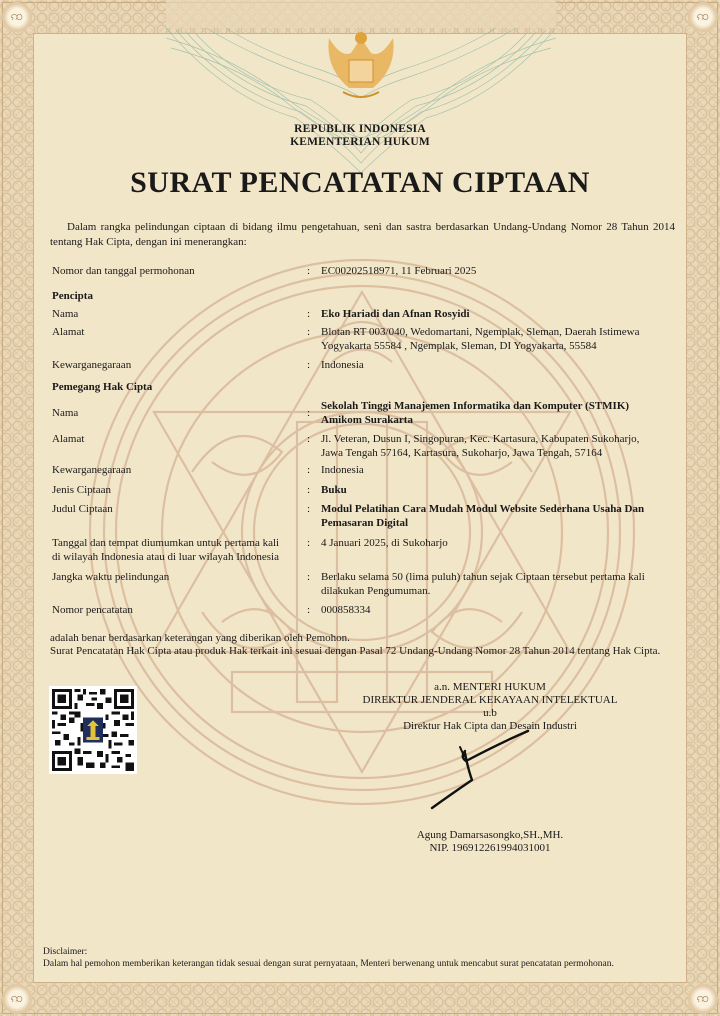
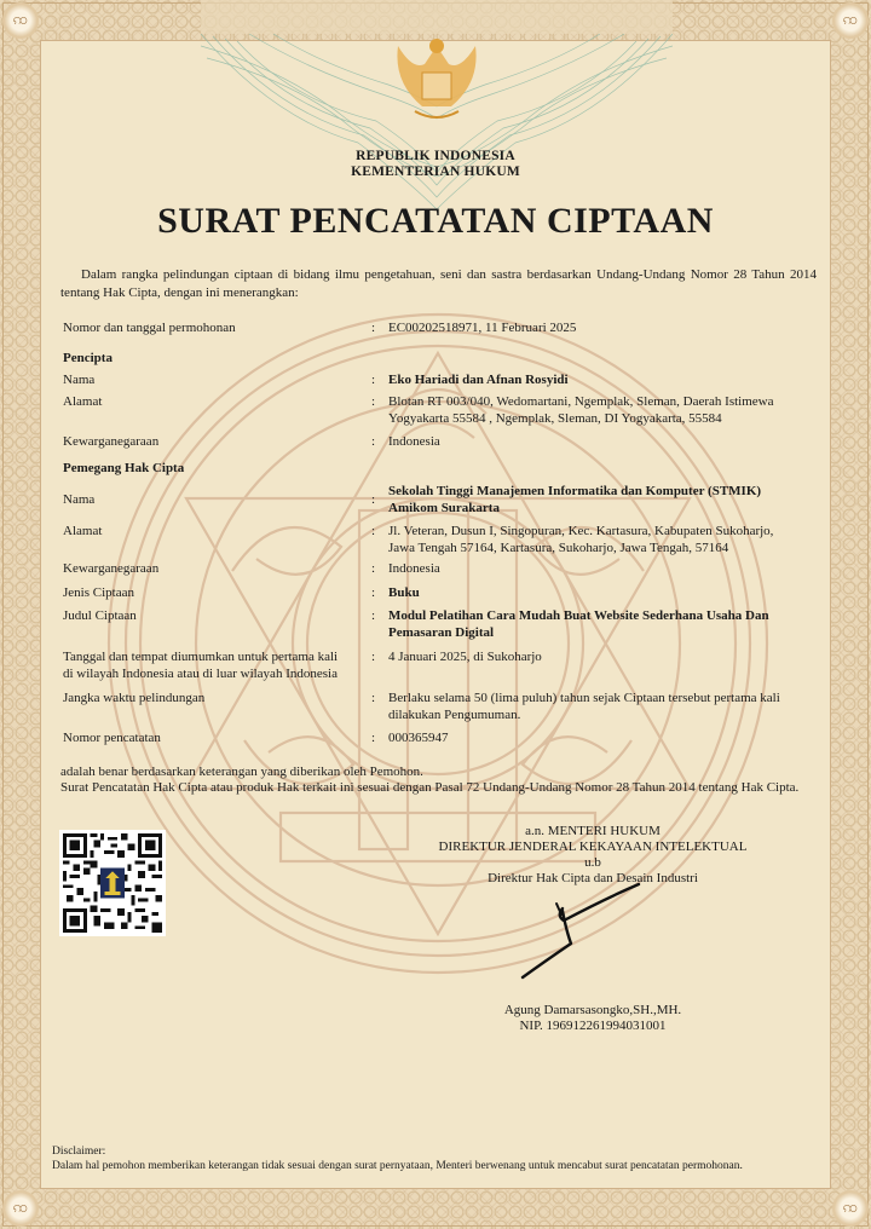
  ꩡ
  ꩡ
  ꩡ
  ꩡ
  REPUBLIK INDONESIA
  KEMENTERIAN HUKUM
  SURAT PENCATATAN CIPTAAN
  Dalam rangka pelindungan ciptaan di bidang ilmu pengetahuan, seni dan sastra berdasarkan Undang-Undang Nomor 28 Tahun 2014 tentang Hak Cipta, dengan ini menerangkan:
  Nomor dan tanggal permohonan
  :
  EC00202518971, 11 Februari 2025
  Pencipta
  Nama
  :
  Eko Hariadi dan Afnan Rosyidi
  Alamat
  :
  Blotan RT 003/040, Wedomartani, Ngemplak, Sleman, Daerah Istimewa
  Yogyakarta 55584 , Ngemplak, Sleman, DI Yogyakarta, 55584
  Kewarganegaraan
  :
  Indonesia
  Pemegang Hak Cipta
  Nama
  :
  Sekolah Tinggi Manajemen Informatika dan Komputer (STMIK)
  Amikom Surakarta
  Alamat
  :
  Jl. Veteran, Dusun I, Singopuran, Kec. Kartasura, Kabupaten Sukoharjo,
  Jawa Tengah 57164, Kartasura, Sukoharjo, Jawa Tengah, 57164
  Kewarganegaraan
  :
  Indonesia
  Jenis Ciptaan
  :
  Buku
  Judul Ciptaan
  :
- Modul Pelatihan Cara Mudah Modul Website Sederhana Usaha Dan
+ Modul Pelatihan Cara Mudah Buat Website Sederhana Usaha Dan
  Pemasaran Digital
  Tanggal dan tempat diumumkan untuk pertama kali
  di wilayah Indonesia atau di luar wilayah Indonesia
  :
  4 Januari 2025, di Sukoharjo
  Jangka waktu pelindungan
  :
  Berlaku selama 50 (lima puluh) tahun sejak Ciptaan tersebut pertama kali
  dilakukan Pengumuman.
  Nomor pencatatan
  :
- 000858334
+ 000365947
  adalah benar berdasarkan keterangan yang diberikan oleh Pemohon.
  Surat Pencatatan Hak Cipta atau produk Hak terkait ini sesuai dengan Pasal 72 Undang-Undang Nomor 28 Tahun 2014 tentang Hak Cipta.
  a.n. MENTERI HUKUM
  DIREKTUR JENDERAL KEKAYAAN INTELEKTUAL
  u.b
  Direktur Hak Cipta dan Desain Industri
  Agung Damarsasongko,SH.,MH.
  NIP. 196912261994031001
  Disclaimer:
  Dalam hal pemohon memberikan keterangan tidak sesuai dengan surat pernyataan, Menteri berwenang untuk mencabut surat pencatatan permohonan.
